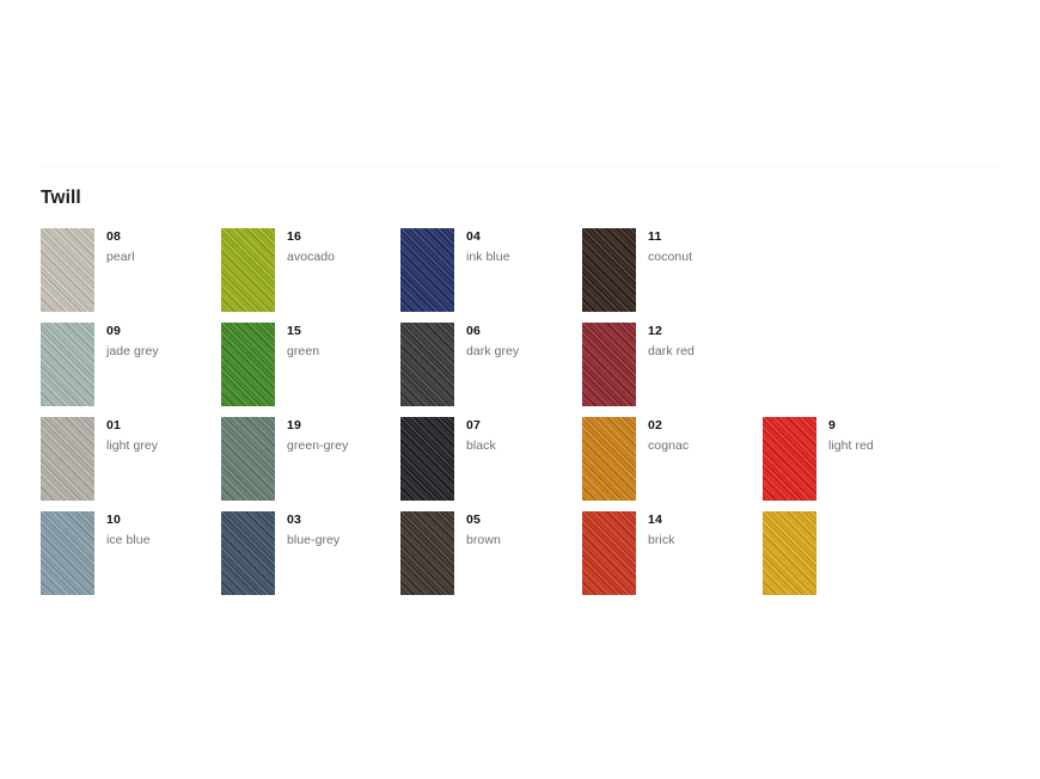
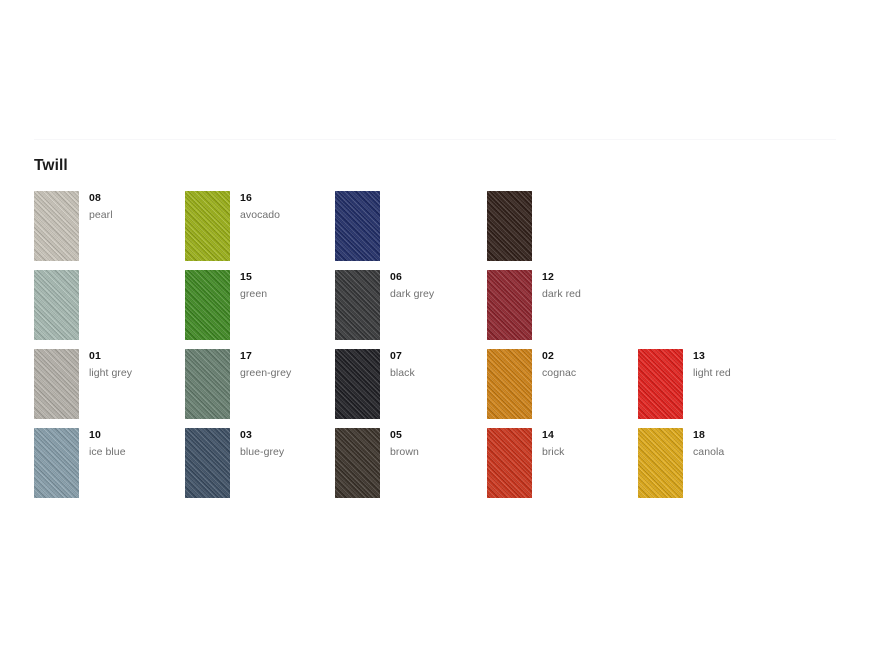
  Twill
  08
  pearl
  16
  avocado
- 04
- ink blue
- 11
- coconut
- 09
- jade grey
  15
  green
  06
  dark grey
  12
  dark red
  01
  light grey
- 19
+ 17
  green-grey
  07
  black
  02
  cognac
- 9
+ 13
  light red
  10
  ice blue
  03
  blue-grey
  05
  brown
  14
  brick
+ 18
+ canola
